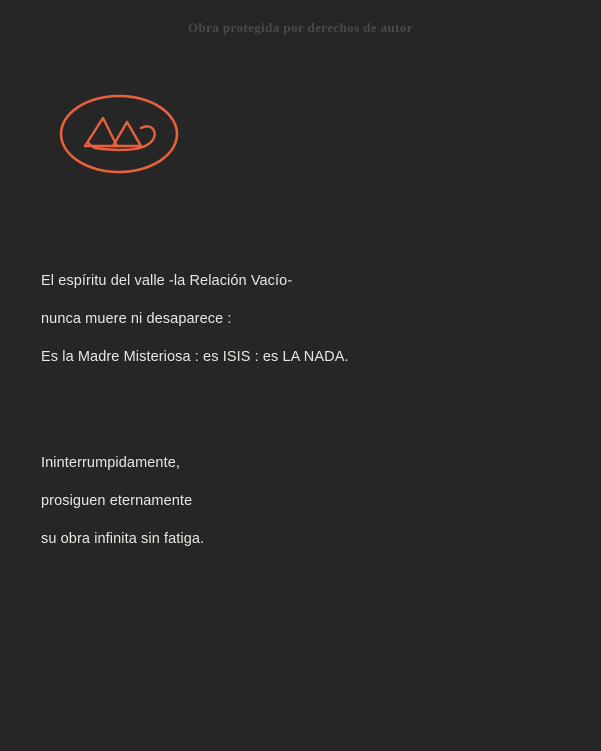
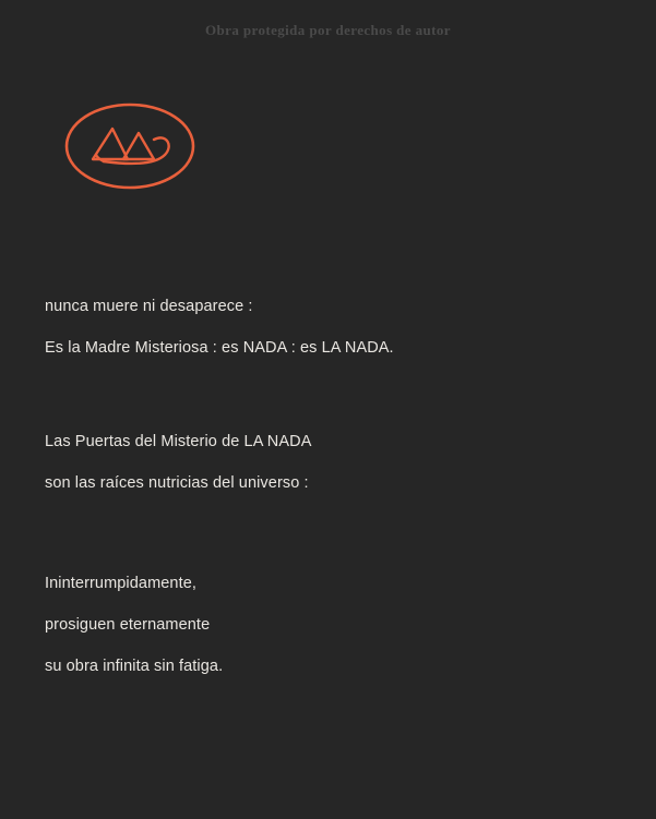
  Obra protegida por derechos de autor
- El espíritu del valle -la Relación Vacío-
  nunca muere ni desaparece :
- Es la Madre Misteriosa : es ISIS : es LA NADA.
+ Es la Madre Misteriosa : es NADA : es LA NADA.
+ Las Puertas del Misterio de LA NADA
+ son las raíces nutricias del universo :
  Ininterrumpidamente,
  prosiguen eternamente
  su obra infinita sin fatiga.
